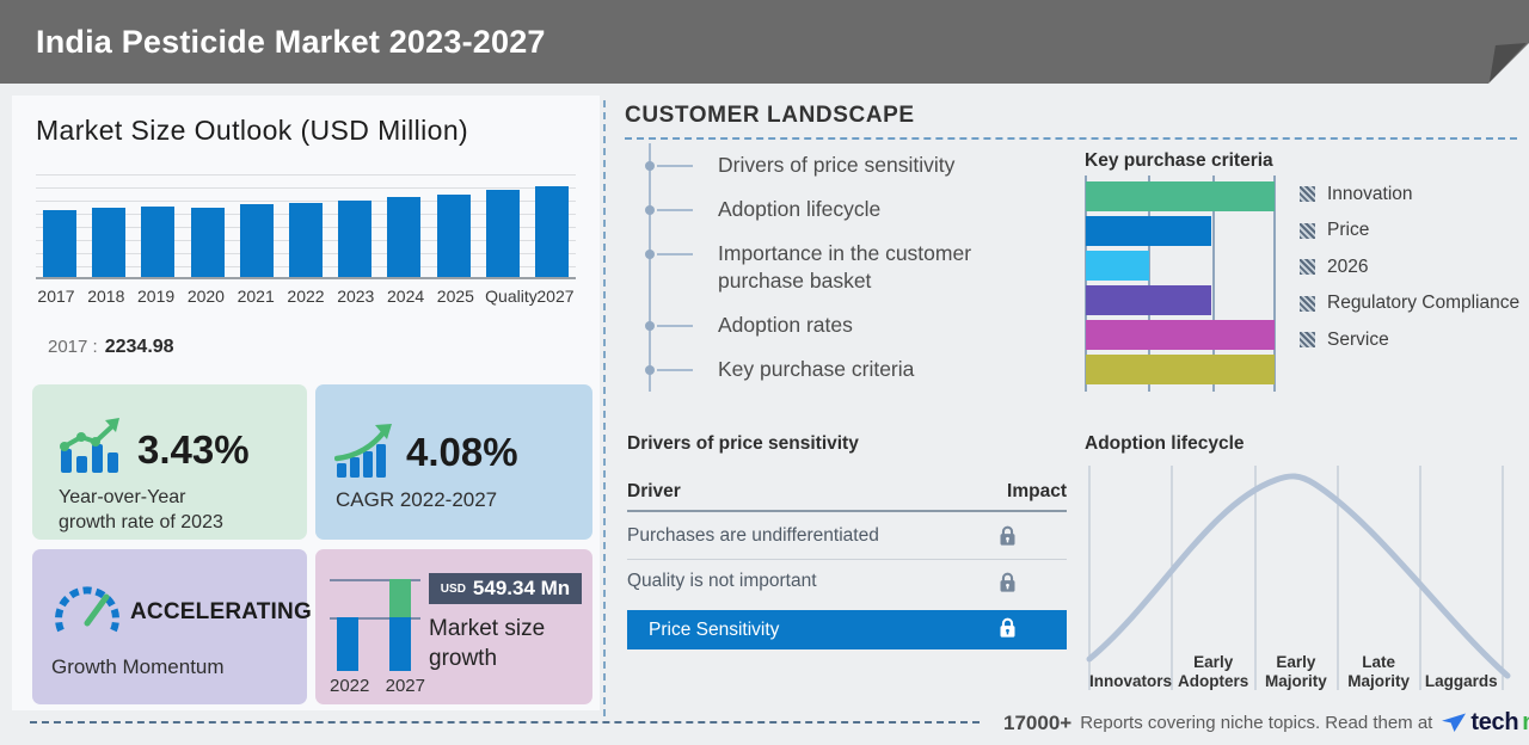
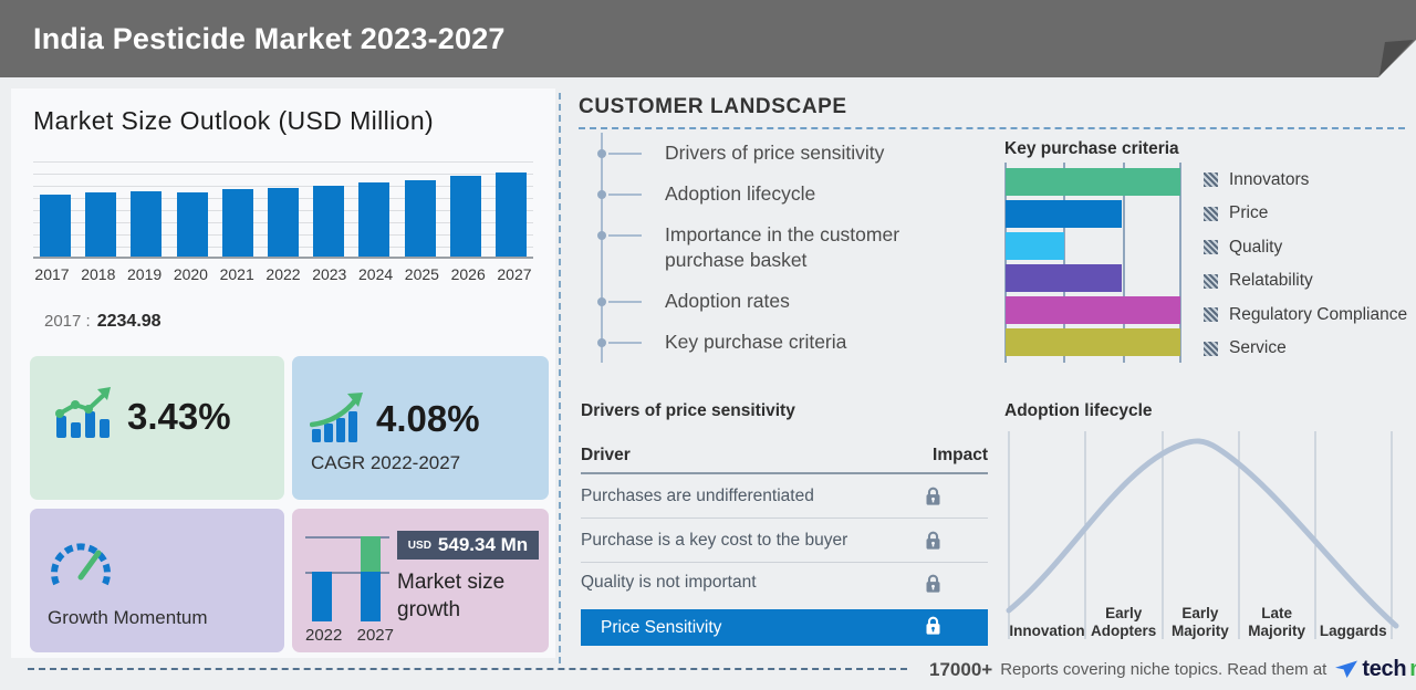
  India Pesticide Market 2023-2027
  Market Size Outlook (USD Million)
  2017
  2018
  2019
  2020
  2021
  2022
  2023
  2024
  2025
- Quality
+ 2026
  2027
  2017 : 2234.98
  3.43%
- Year-over-Year
- growth rate of 2023
  4.08%
  CAGR 2022-2027
- ACCELERATING
  Growth Momentum
  2022
  2027
  USD
  549.34 Mn
  Market size
  growth
  CUSTOMER LANDSCAPE
  Drivers of price sensitivity
  Adoption lifecycle
  Importance in the customer purchase basket
  Adoption rates
  Key purchase criteria
  Key purchase criteria
- Innovation
+ Innovators
  Price
- 2026
+ Quality
+ Relatability
  Regulatory Compliance
  Service
  Drivers of price sensitivity
  Driver
  Impact
  Purchases are undifferentiated
+ Purchase is a key cost to the buyer
  Quality is not important
  Price Sensitivity
  Adoption lifecycle
- Innovators
+ Innovation
  Early
  Adopters
  Early
  Majority
  Late
  Majority
  Laggards
  17000+
  Reports covering niche topics. Read them at
  tech
